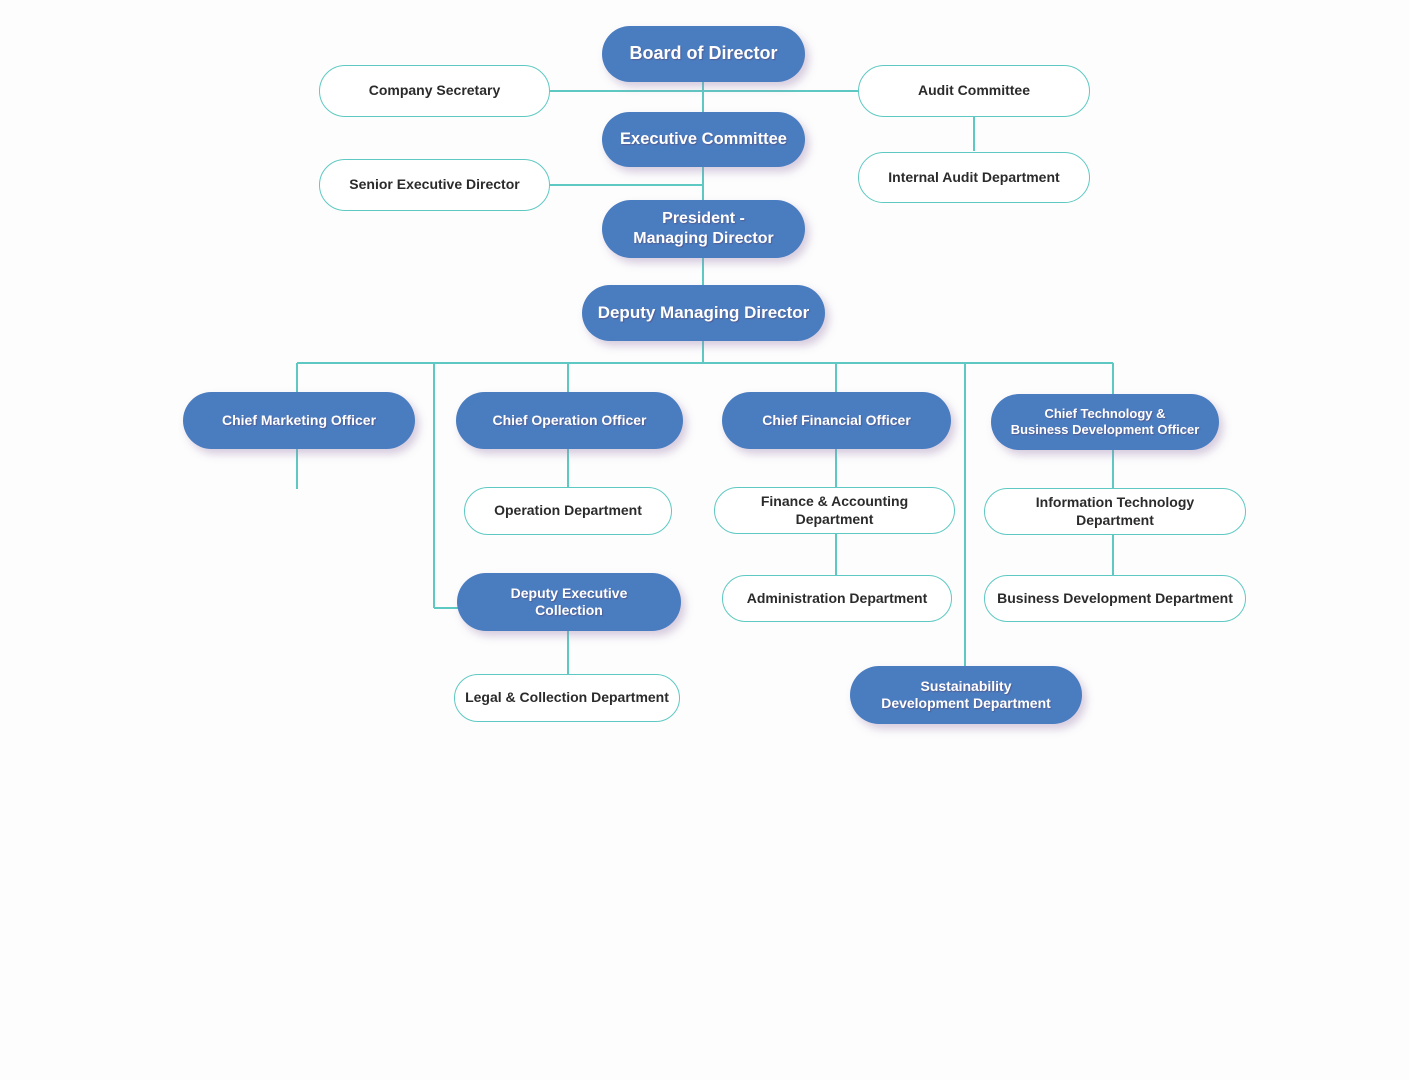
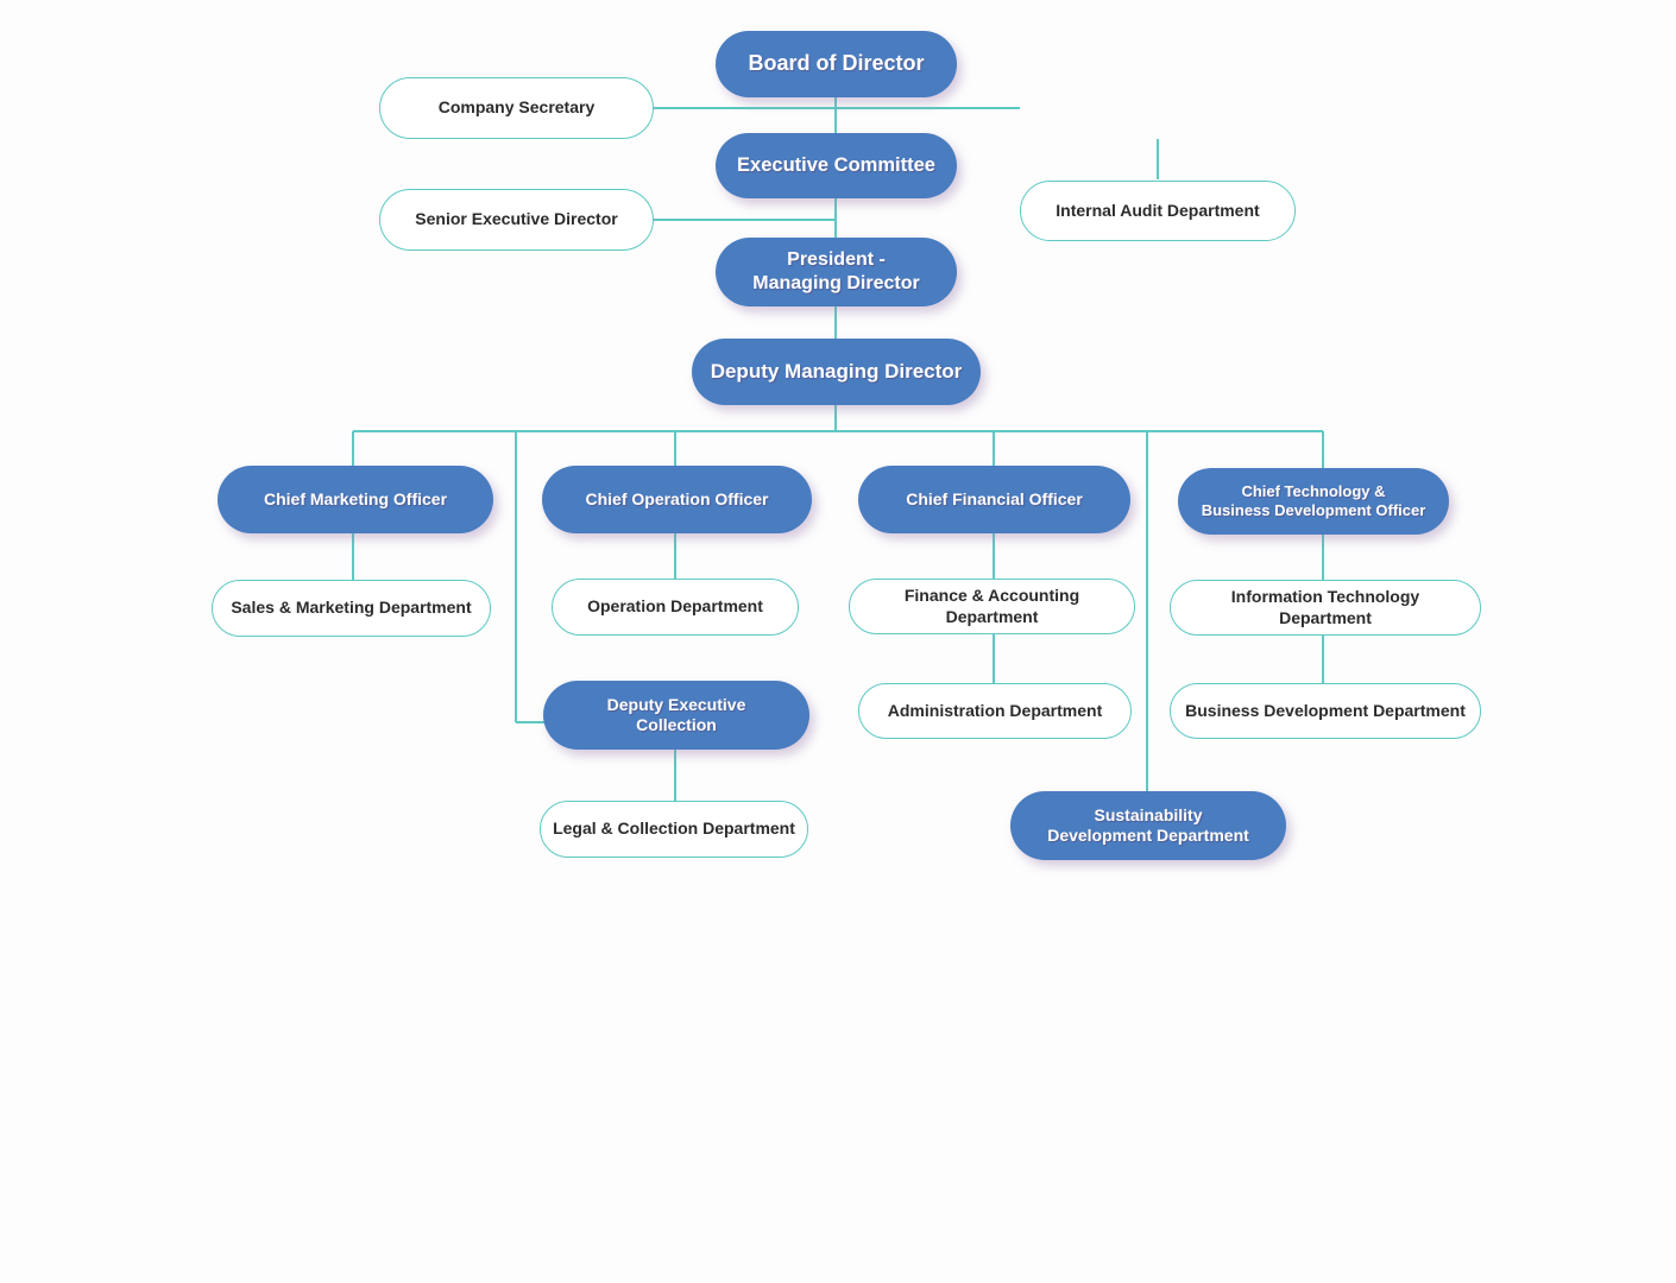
  Board of Director
  Company Secretary
- Audit Committee
  Executive Committee
  Internal Audit Department
  Senior Executive Director
  President -
  Managing Director
  Deputy Managing Director
  Chief Marketing Officer
  Chief Operation Officer
  Chief Financial Officer
  Chief Technology &
  Business Development Officer
+ Sales & Marketing Department
  Operation Department
  Finance & Accounting Department
  Information Technology Department
  Deputy Executive
  Collection
  Administration Department
  Business Development Department
  Legal & Collection Department
  Sustainability
  Development Department
